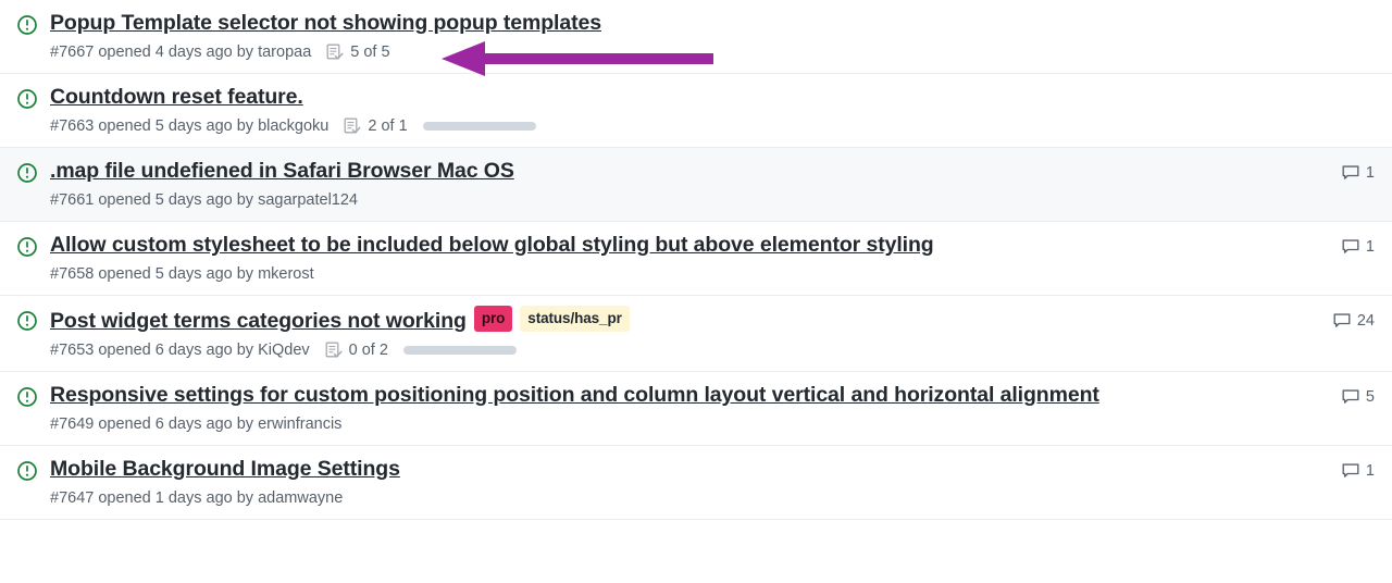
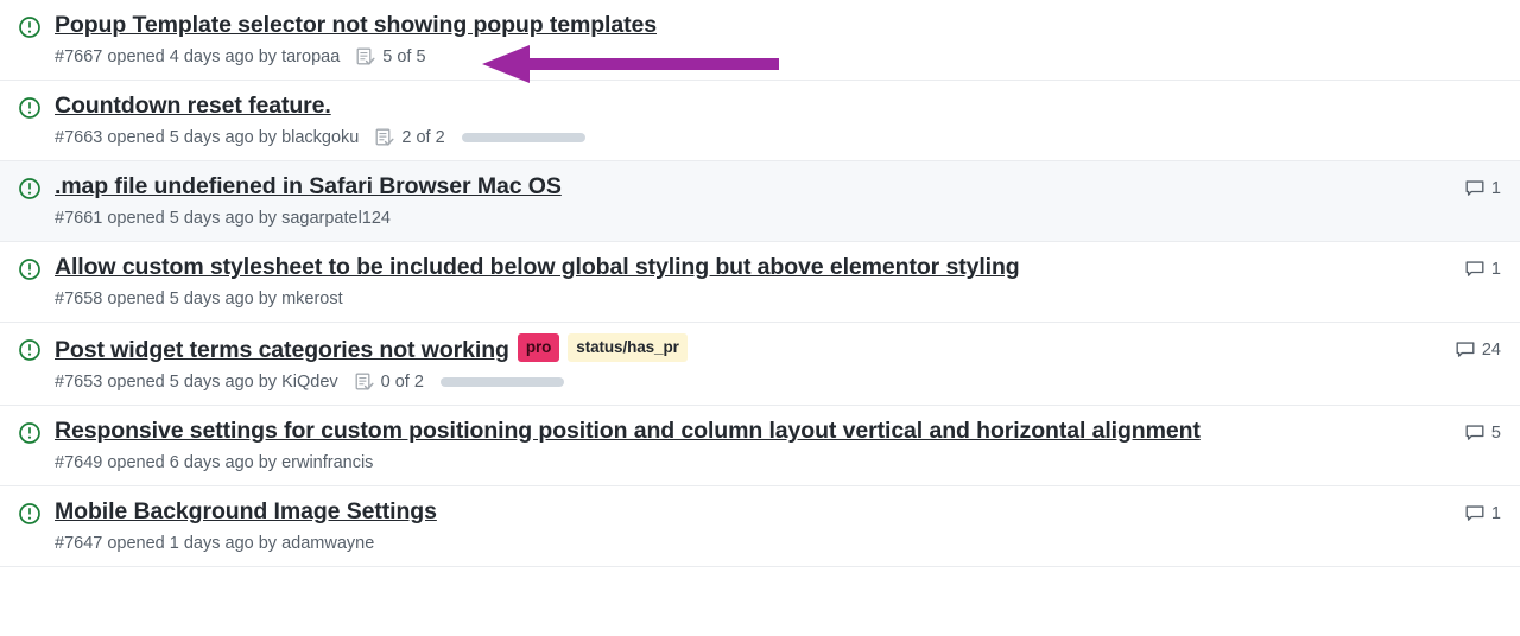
  Popup Template selector not showing popup templates
  #7667 opened 4 days ago by taropaa
  5 of 5
  Countdown reset feature.
  #7663 opened 5 days ago by blackgoku
- 2 of 1
+ 2 of 2
  .map file undefiened in Safari Browser Mac OS
  #7661 opened 5 days ago by sagarpatel124
  1
  Allow custom stylesheet to be included below global styling but above elementor styling
  #7658 opened 5 days ago by mkerost
  1
  Post widget terms categories not working pro status/has_pr
- #7653 opened 6 days ago by KiQdev
+ #7653 opened 5 days ago by KiQdev
  0 of 2
  24
  Responsive settings for custom positioning position and column layout vertical and horizontal alignment
  #7649 opened 6 days ago by erwinfrancis
  5
  Mobile Background Image Settings
  #7647 opened 1 days ago by adamwayne
  1
